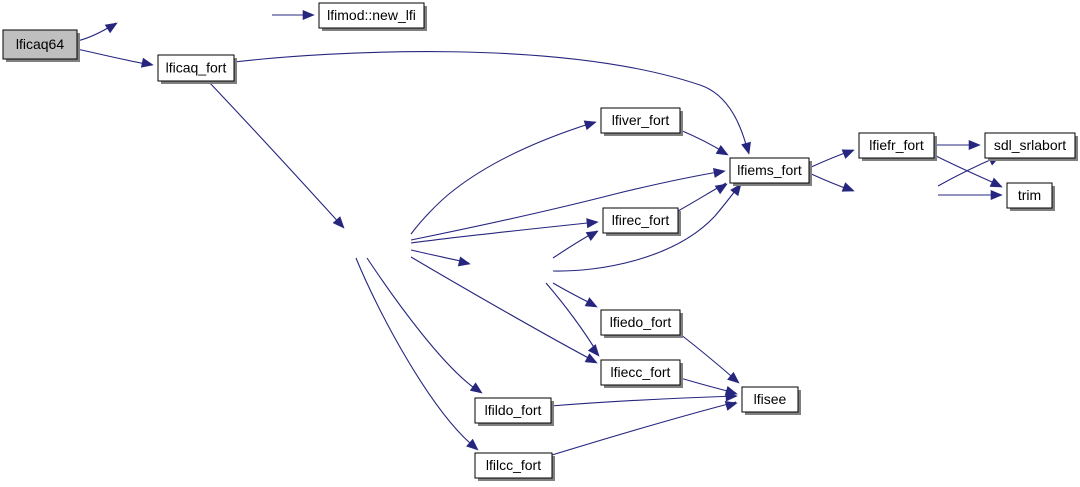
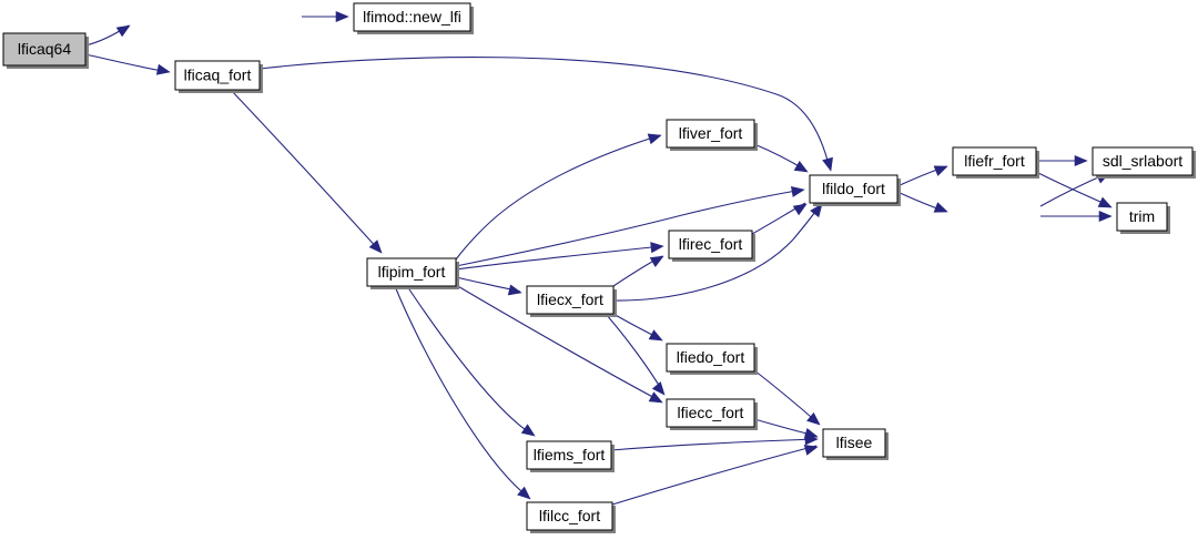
  lficaq64
  lfimod::new_lfi
  lficaq_fort
  lfiver_fort
- lfiems_fort
+ lfildo_fort
  lfiefr_fort
  sdl_srlabort
  trim
  lfirec_fort
+ lfipim_fort
+ lfiecx_fort
  lfiedo_fort
  lfiecc_fort
  lfisee
- lfildo_fort
+ lfiems_fort
  lfilcc_fort
